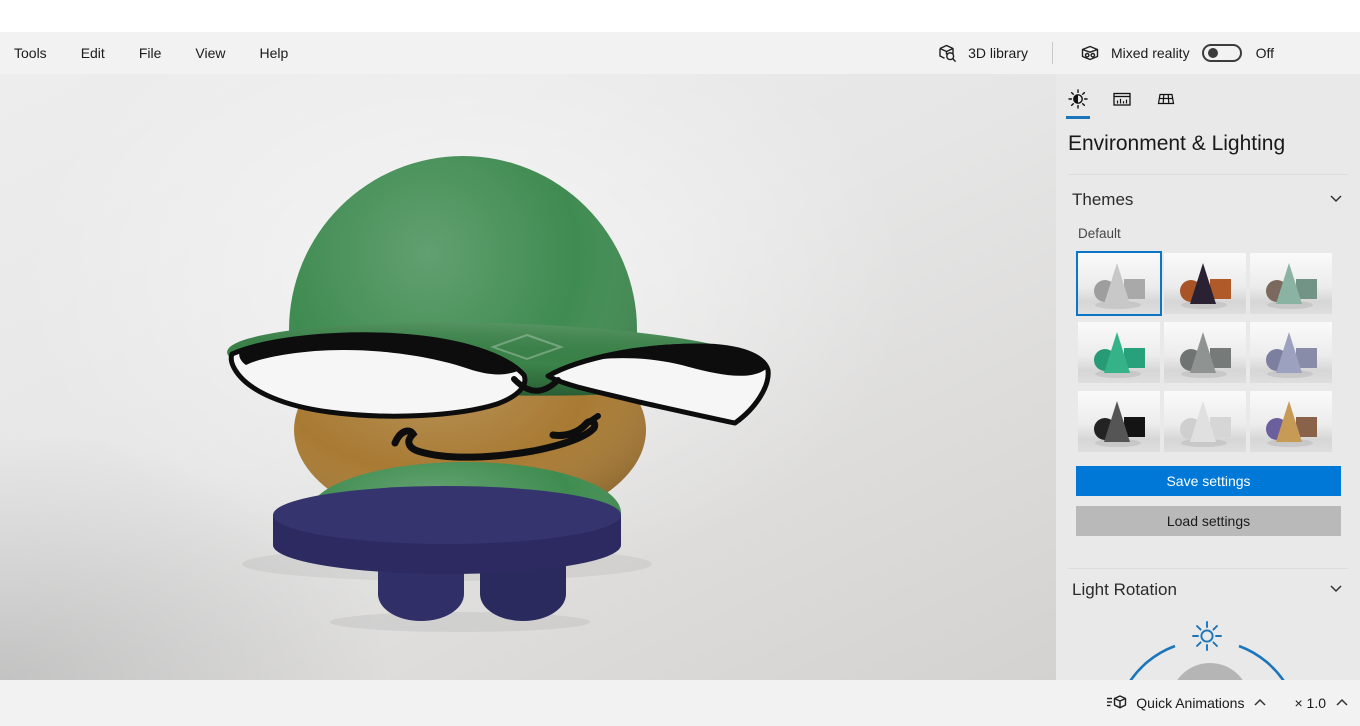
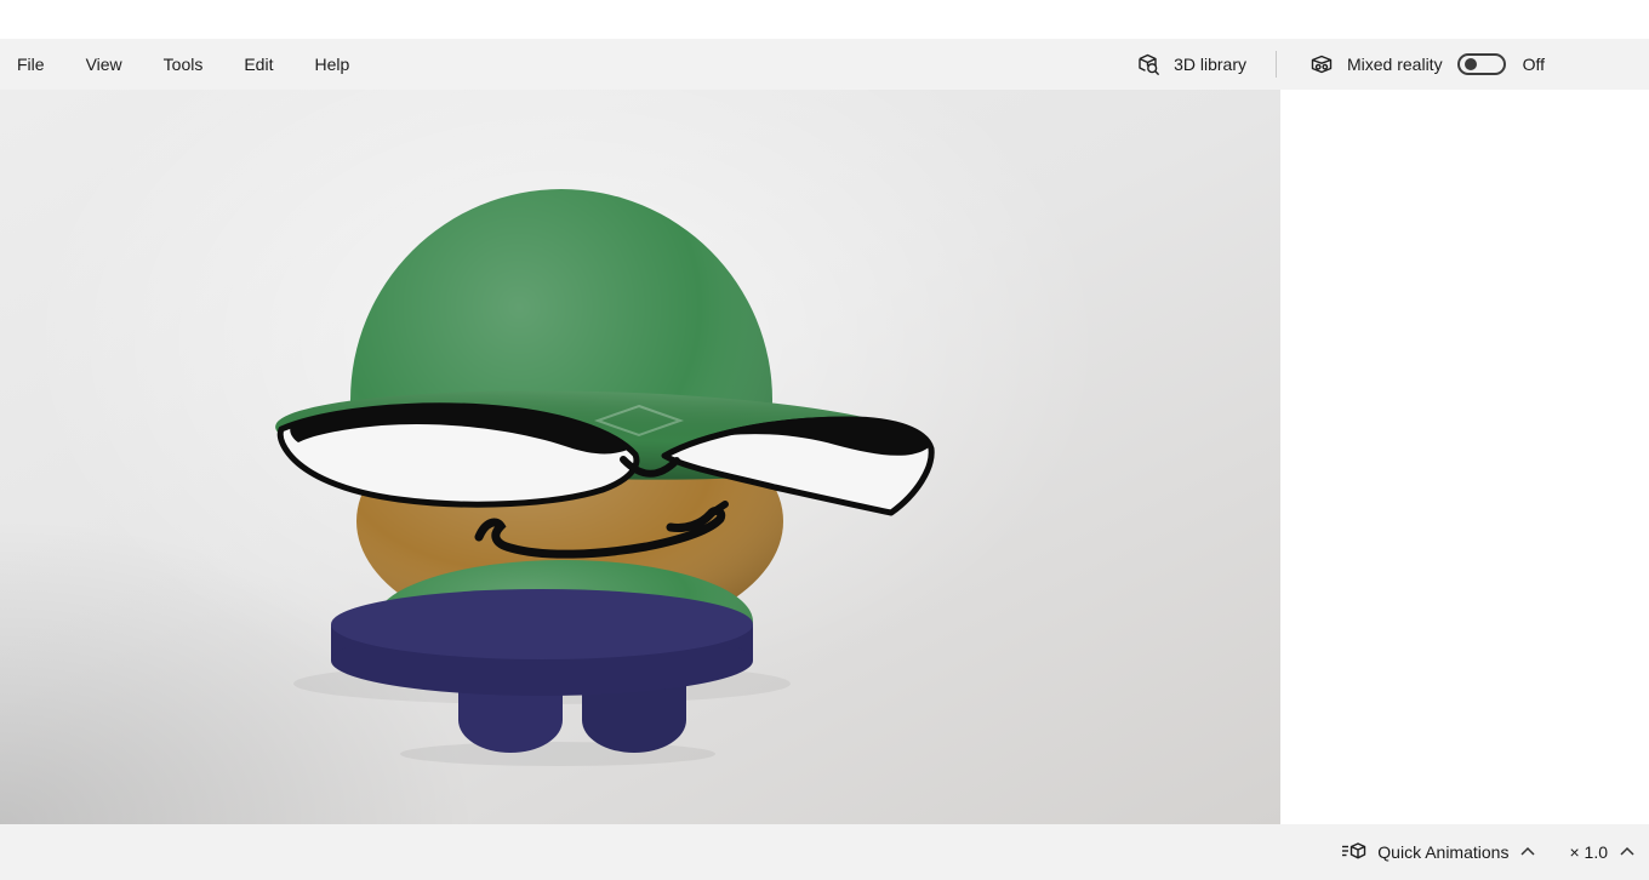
- Tools
+ File
- Edit
+ View
- File
+ Tools
- View
+ Edit
  Help
  3D library
  Mixed reality
  Off
- Environment & Lighting
- Themes
- Default
- Save settings
- Load settings
- Light Rotation
  Quick Animations
  × 1.0
